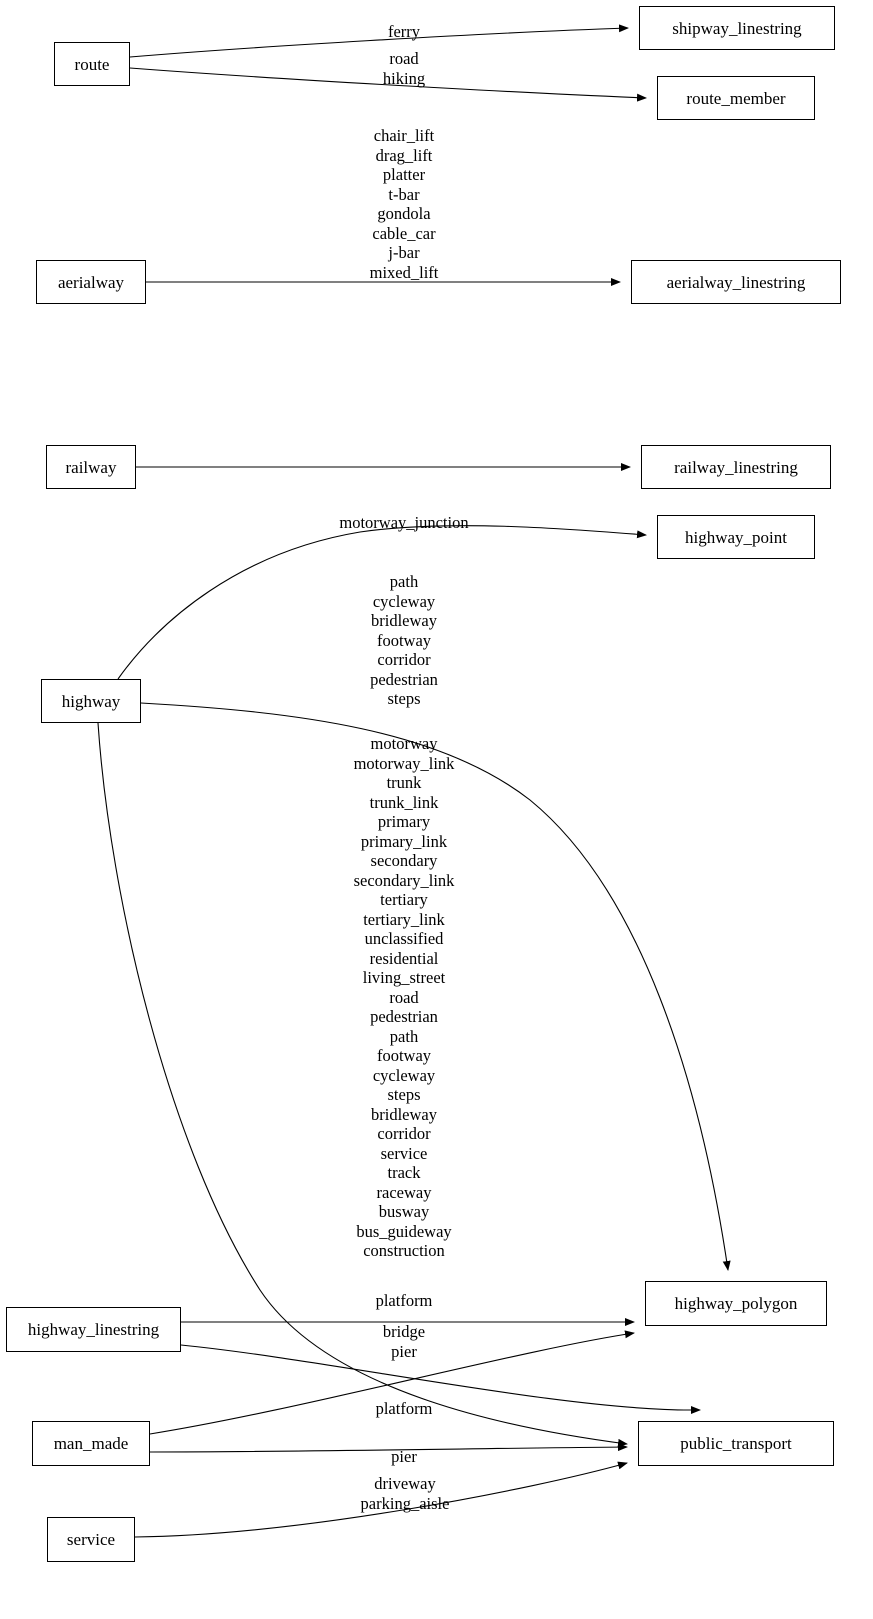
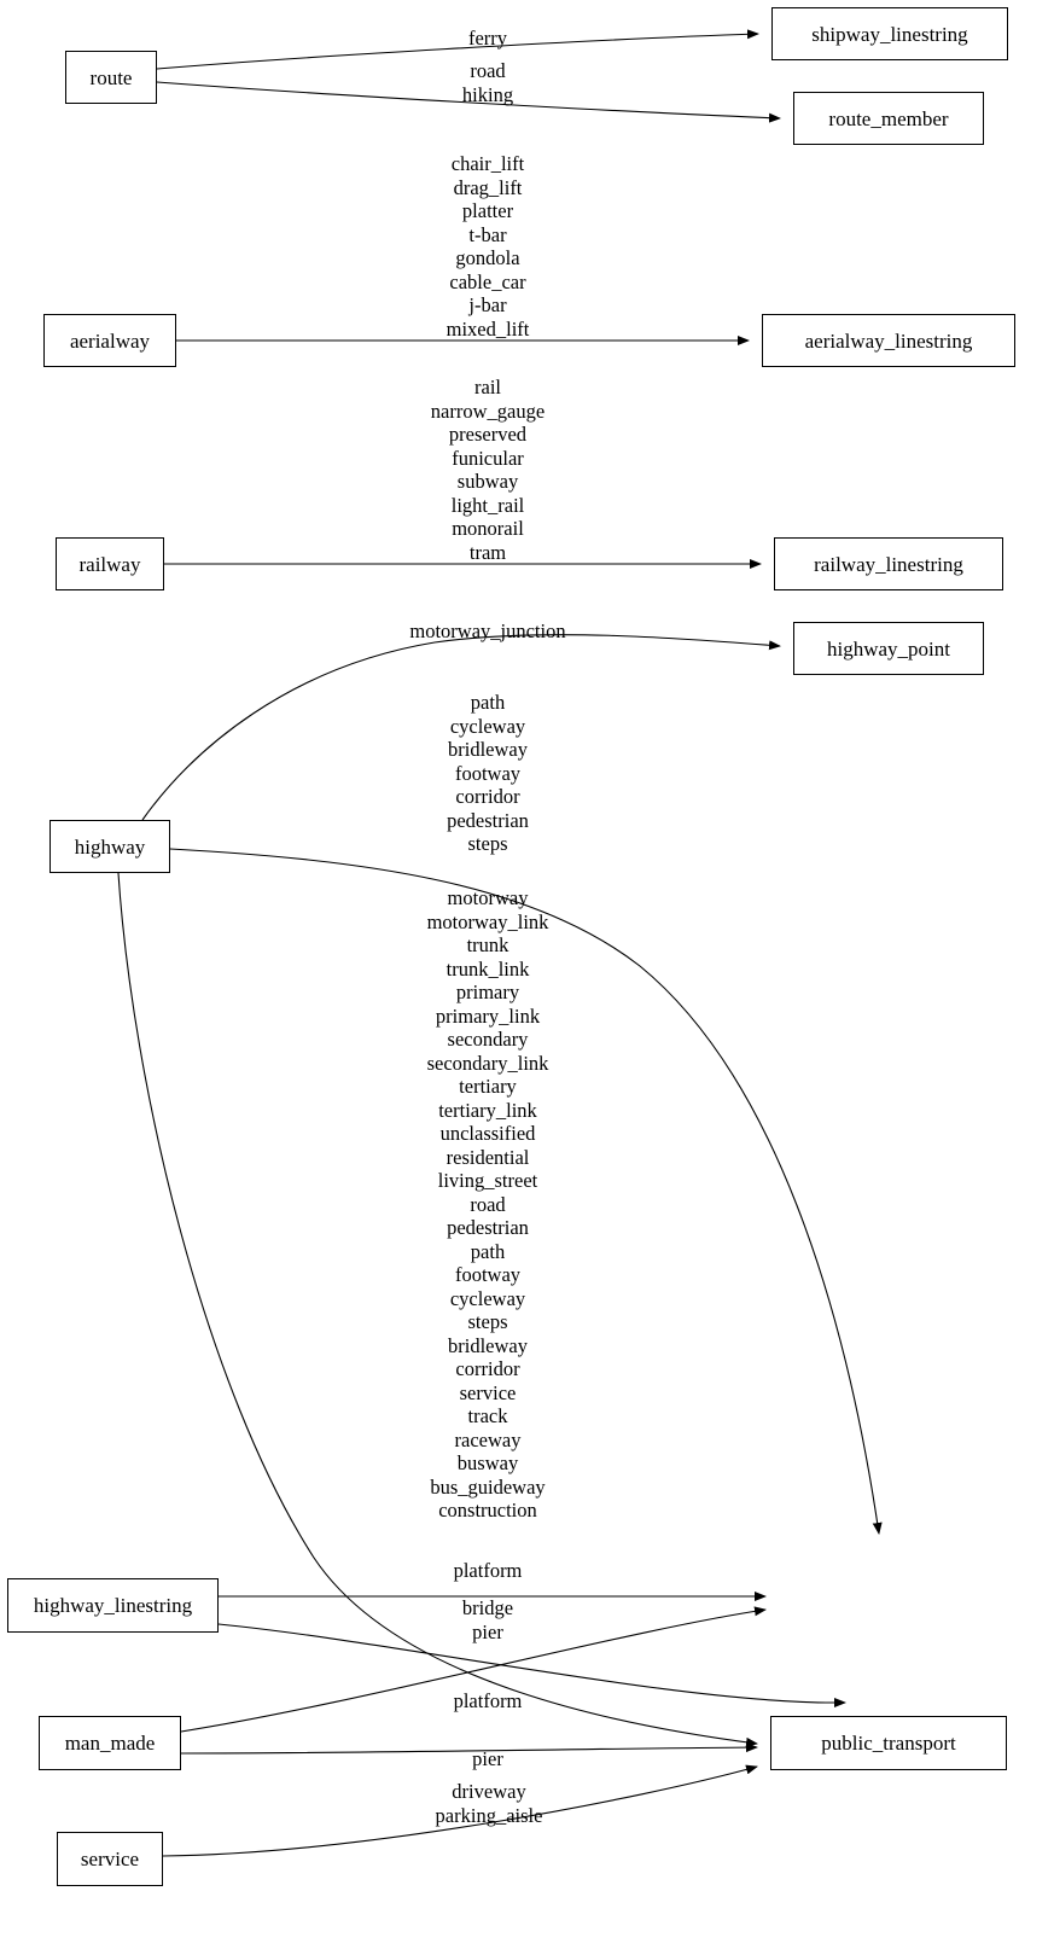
  route
  shipway_linestring
  route_member
  aerialway
  aerialway_linestring
  railway
  railway_linestring
  highway_point
  highway
- highway_polygon
  highway_linestring
  man_made
  public_transport
  service
  ferry
  road
  hiking
  chair_lift
  drag_lift
  platter
  t-bar
  gondola
  cable_car
  j-bar
  mixed_lift
+ rail
+ narrow_gauge
+ preserved
+ funicular
+ subway
+ light_rail
+ monorail
+ tram
  motorway_junction
  path
  cycleway
  bridleway
  footway
  corridor
  pedestrian
  steps
  motorway
  motorway_link
  trunk
  trunk_link
  primary
  primary_link
  secondary
  secondary_link
  tertiary
  tertiary_link
  unclassified
  residential
  living_street
  road
  pedestrian
  path
  footway
  cycleway
  steps
  bridleway
  corridor
  service
  track
  raceway
  busway
  bus_guideway
  construction
  platform
  bridge
  pier
  platform
  pier
  driveway
  parking_aisle
